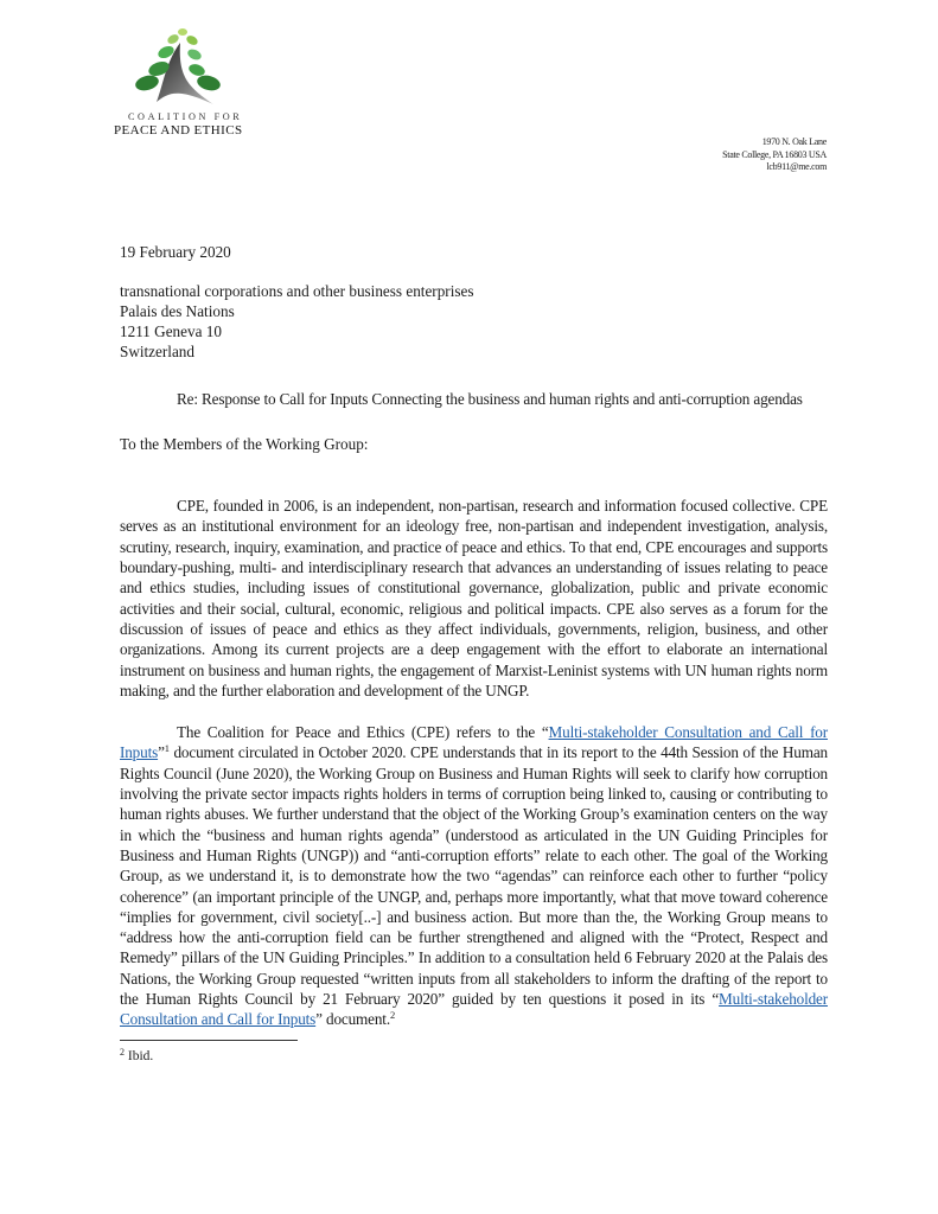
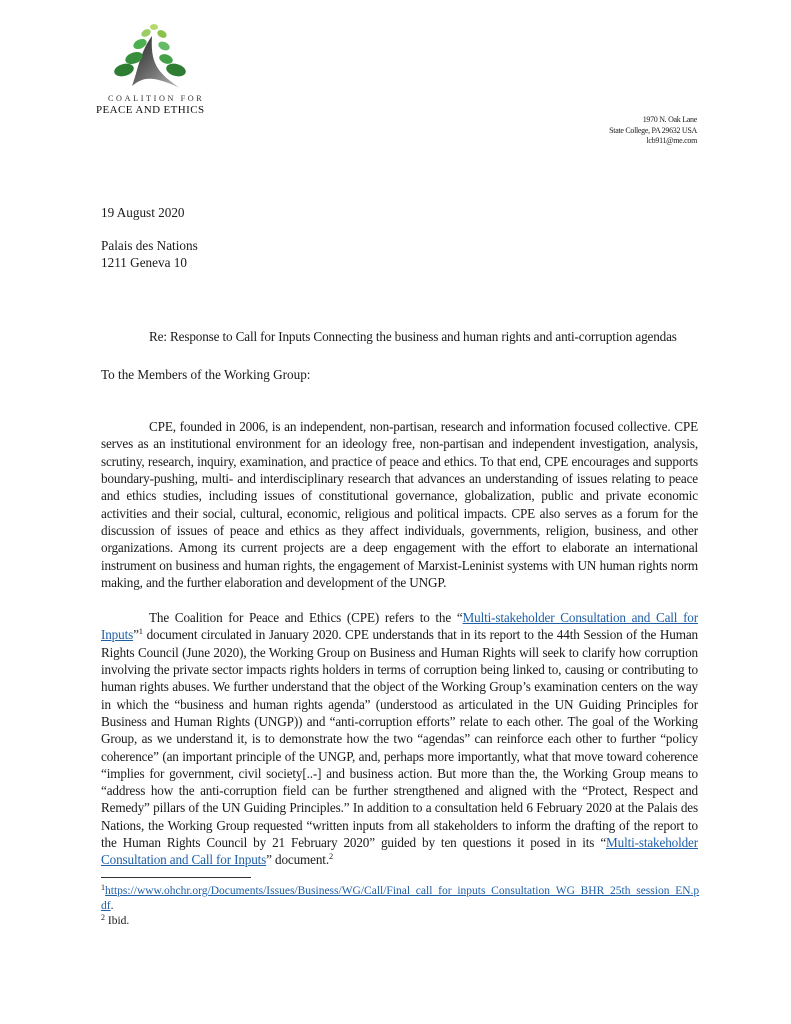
  COALITION FOR
  PEACE AND ETHICS
  1970 N. Oak Lane
- State College, PA 16803 USA
+ State College, PA 29632 USA
  lcb911@me.com
- 19 February 2020
+ 19 August 2020
- transnational corporations and other business enterprises
  Palais des Nations
  1211 Geneva 10
- Switzerland
  Re: Response to Call for Inputs Connecting the business and human rights and anti-corruption agendas
  To the Members of the Working Group:
  CPE, founded in 2006, is an independent, non-partisan, research and information focused collective. CPE serves as an institutional environment for an ideology free, non-partisan and independent investigation, analysis, scrutiny, research, inquiry, examination, and practice of peace and ethics. To that end, CPE encourages and supports boundary-pushing, multi- and interdisciplinary research that advances an understanding of issues relating to peace and ethics studies, including issues of constitutional governance, globalization, public and private economic activities and their social, cultural, economic, religious and political impacts. CPE also serves as a forum for the discussion of issues of peace and ethics as they affect individuals, governments, religion, business, and other organizations. Among its current projects are a deep engagement with the effort to elaborate an international instrument on business and human rights, the engagement of Marxist-Leninist systems with UN human rights norm making, and the further elaboration and development of the UNGP.
- The Coalition for Peace and Ethics (CPE) refers to the “Multi-stakeholder Consultation and Call for Inputs”1 document circulated in October 2020. CPE understands that in its report to the 44th Session of the Human Rights Council (June 2020), the Working Group on Business and Human Rights will seek to clarify how corruption involving the private sector impacts rights holders in terms of corruption being linked to, causing or contributing to human rights abuses. We further understand that the object of the Working Group’s examination centers on the way in which the “business and human rights agenda” (understood as articulated in the UN Guiding Principles for Business and Human Rights (UNGP)) and “anti-corruption efforts” relate to each other. The goal of the Working Group, as we understand it, is to demonstrate how the two “agendas” can reinforce each other to further “policy coherence” (an important principle of the UNGP, and, perhaps more importantly, what that move toward coherence “implies for government, civil society[..-] and business action. But more than the, the Working Group means to “address how the anti-corruption field can be further strengthened and aligned with the “Protect, Respect and Remedy” pillars of the UN Guiding Principles.” In addition to a consultation held 6 February 2020 at the Palais des Nations, the Working Group requested “written inputs from all stakeholders to inform the drafting of the report to the Human Rights Council by 21 February 2020” guided by ten questions it posed in its “Multi-stakeholder Consultation and Call for Inputs” document.2
+ The Coalition for Peace and Ethics (CPE) refers to the “Multi-stakeholder Consultation and Call for Inputs”1 document circulated in January 2020. CPE understands that in its report to the 44th Session of the Human Rights Council (June 2020), the Working Group on Business and Human Rights will seek to clarify how corruption involving the private sector impacts rights holders in terms of corruption being linked to, causing or contributing to human rights abuses. We further understand that the object of the Working Group’s examination centers on the way in which the “business and human rights agenda” (understood as articulated in the UN Guiding Principles for Business and Human Rights (UNGP)) and “anti-corruption efforts” relate to each other. The goal of the Working Group, as we understand it, is to demonstrate how the two “agendas” can reinforce each other to further “policy coherence” (an important principle of the UNGP, and, perhaps more importantly, what that move toward coherence “implies for government, civil society[..-] and business action. But more than the, the Working Group means to “address how the anti-corruption field can be further strengthened and aligned with the “Protect, Respect and Remedy” pillars of the UN Guiding Principles.” In addition to a consultation held 6 February 2020 at the Palais des Nations, the Working Group requested “written inputs from all stakeholders to inform the drafting of the report to the Human Rights Council by 21 February 2020” guided by ten questions it posed in its “Multi-stakeholder Consultation and Call for Inputs” document.2
+ 1https://www.ohchr.org/Documents/Issues/Business/WG/Call/Final_call_for_inputs_Consultation_WG_BHR_25th_session_EN.pdf.
  2 Ibid.
